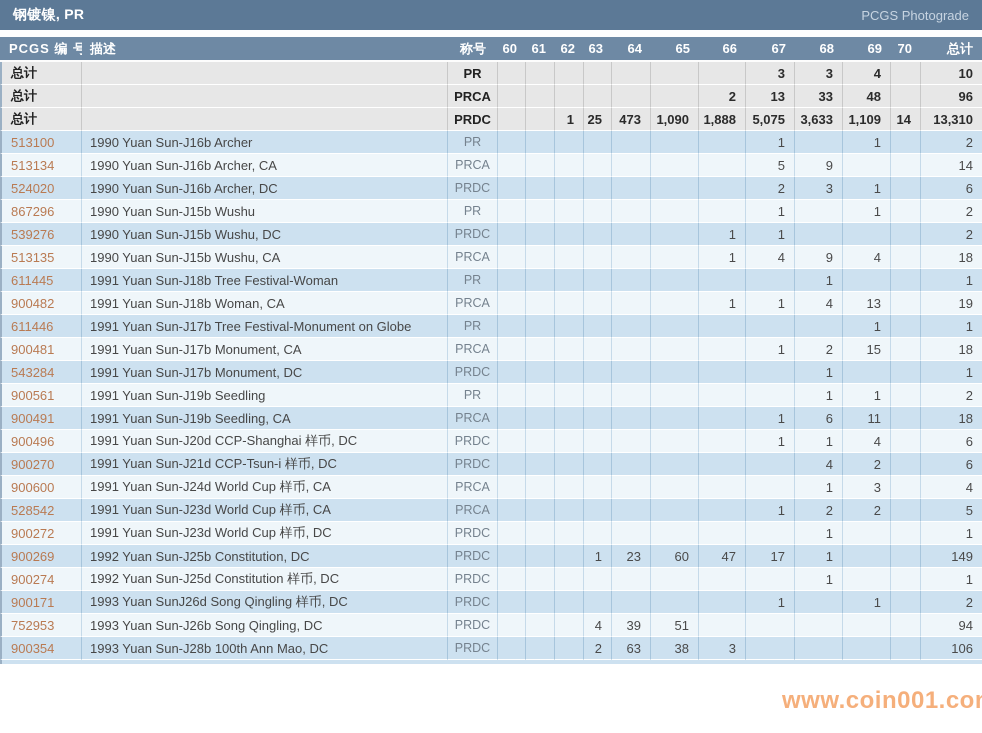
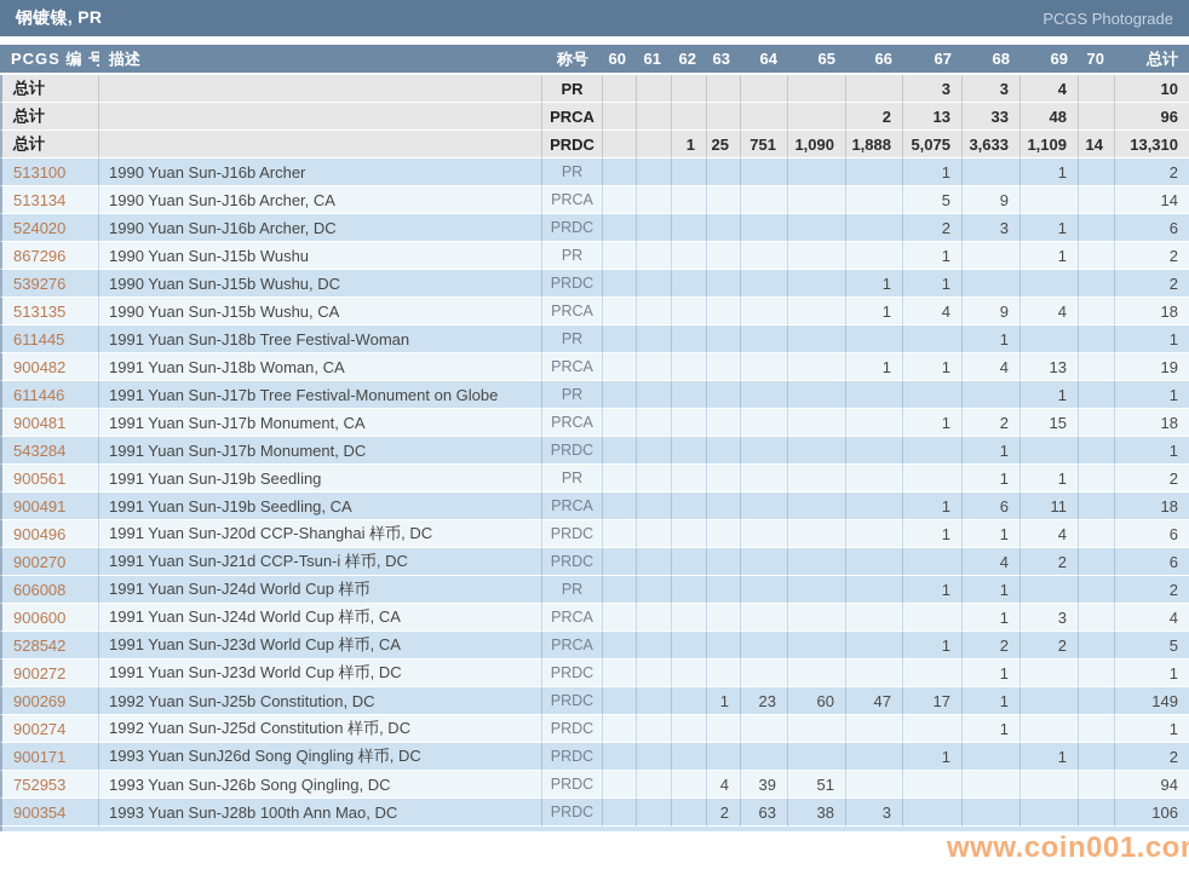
  钢镀镍, PR
  PCGS Photograde
  PCGS 编 号	描述	称号	60	61	62	63	64	65	66	67	68	69	70	总计
  总计		PR								3	3	4		10
  总计		PRCA							2	13	33	48		96
- 总计		PRDC			1	25	473	1,090	1,888	5,075	3,633	1,109	14	13,310
+ 总计		PRDC			1	25	751	1,090	1,888	5,075	3,633	1,109	14	13,310
  513100	1990 Yuan Sun-J16b Archer	PR								1		1		2
  513134	1990 Yuan Sun-J16b Archer, CA	PRCA								5	9			14
  524020	1990 Yuan Sun-J16b Archer, DC	PRDC								2	3	1		6
  867296	1990 Yuan Sun-J15b Wushu	PR								1		1		2
  539276	1990 Yuan Sun-J15b Wushu, DC	PRDC							1	1				2
  513135	1990 Yuan Sun-J15b Wushu, CA	PRCA							1	4	9	4		18
  611445	1991 Yuan Sun-J18b Tree Festival-Woman	PR									1			1
  900482	1991 Yuan Sun-J18b Woman, CA	PRCA							1	1	4	13		19
  611446	1991 Yuan Sun-J17b Tree Festival-Monument on Globe	PR										1		1
  900481	1991 Yuan Sun-J17b Monument, CA	PRCA								1	2	15		18
  543284	1991 Yuan Sun-J17b Monument, DC	PRDC									1			1
  900561	1991 Yuan Sun-J19b Seedling	PR									1	1		2
  900491	1991 Yuan Sun-J19b Seedling, CA	PRCA								1	6	11		18
  900496	1991 Yuan Sun-J20d CCP-Shanghai 样币, DC	PRDC								1	1	4		6
  900270	1991 Yuan Sun-J21d CCP-Tsun-i 样币, DC	PRDC									4	2		6
+ 606008	1991 Yuan Sun-J24d World Cup 样币	PR								1	1			2
  900600	1991 Yuan Sun-J24d World Cup 样币, CA	PRCA									1	3		4
  528542	1991 Yuan Sun-J23d World Cup 样币, CA	PRCA								1	2	2		5
  900272	1991 Yuan Sun-J23d World Cup 样币, DC	PRDC									1			1
  900269	1992 Yuan Sun-J25b Constitution, DC	PRDC				1	23	60	47	17	1			149
  900274	1992 Yuan Sun-J25d Constitution 样币, DC	PRDC									1			1
  900171	1993 Yuan SunJ26d Song Qingling 样币, DC	PRDC								1		1		2
  752953	1993 Yuan Sun-J26b Song Qingling, DC	PRDC				4	39	51						94
  900354	1993 Yuan Sun-J28b 100th Ann Mao, DC	PRDC				2	63	38	3					106
  www.coin001.co
